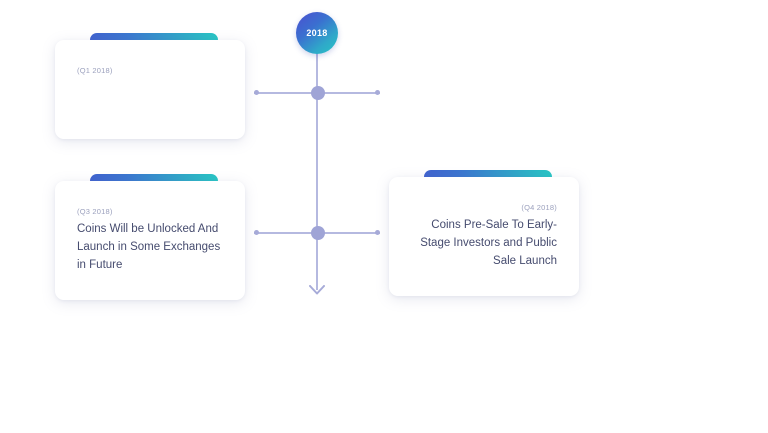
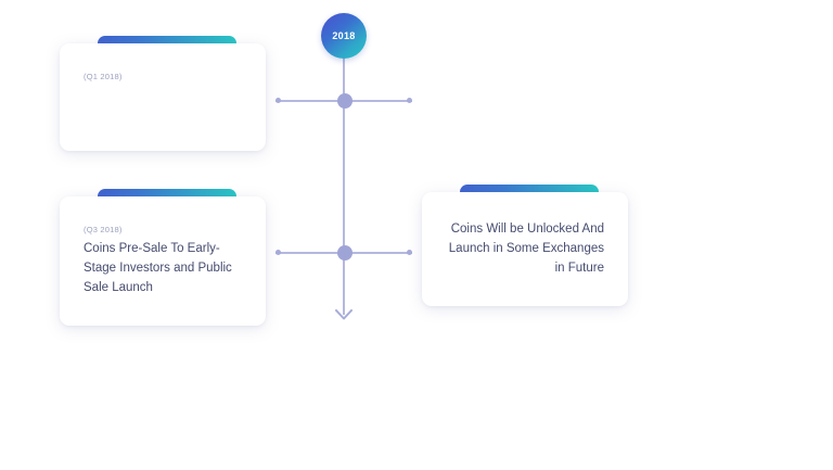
  2018
  (Q1 2018)
  (Q3 2018)
- Coins Will be Unlocked And Launch in Some Exchanges in Future
+ Coins Pre-Sale To Early-Stage Investors and Public Sale Launch
- (Q4 2018)
- Coins Pre-Sale To Early-Stage Investors and Public Sale Launch
+ Coins Will be Unlocked And Launch in Some Exchanges in Future
